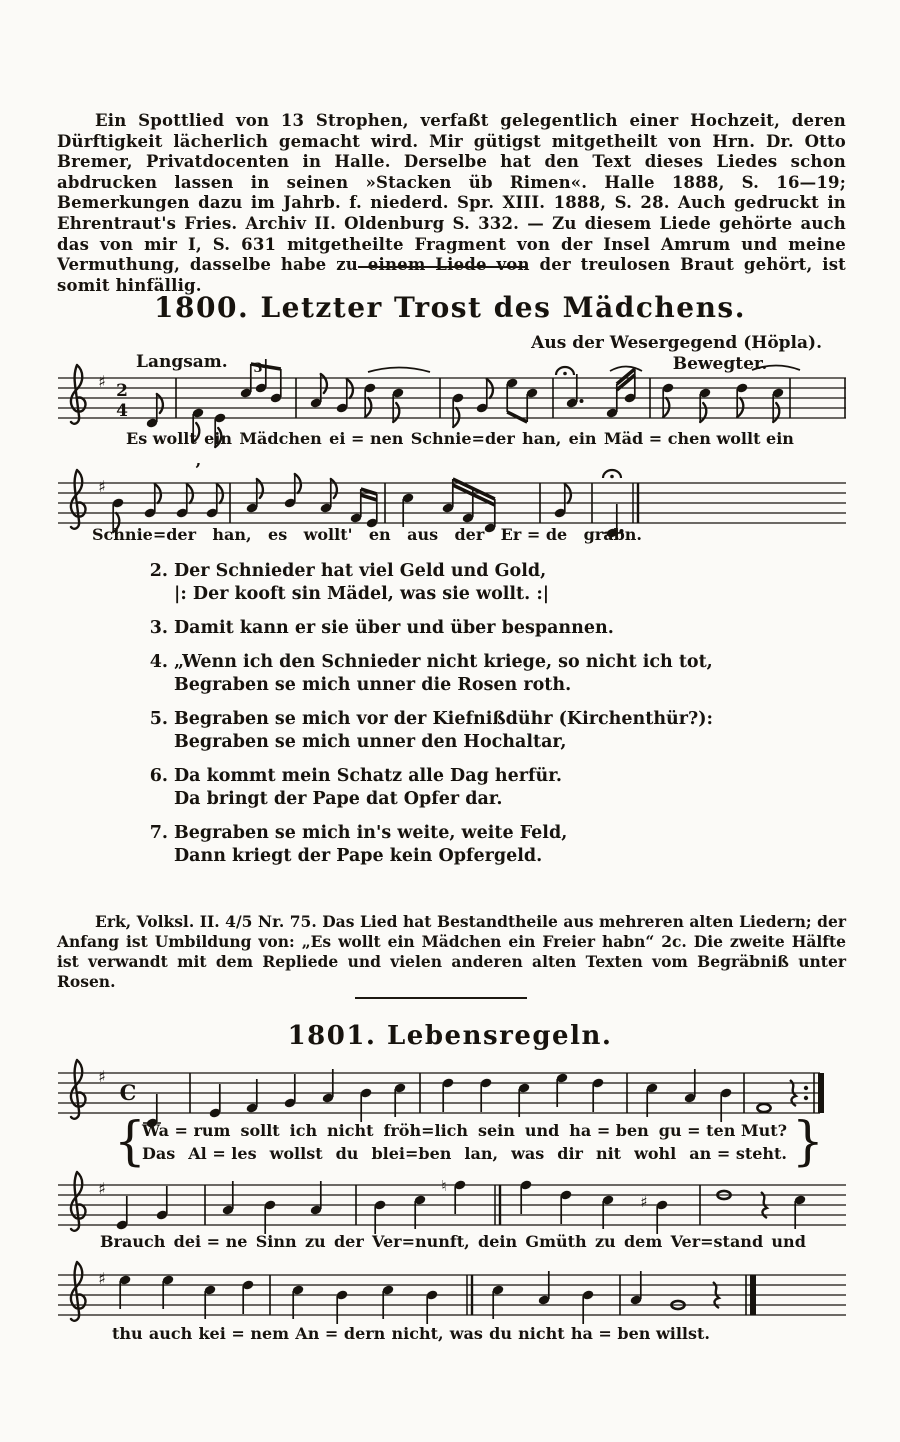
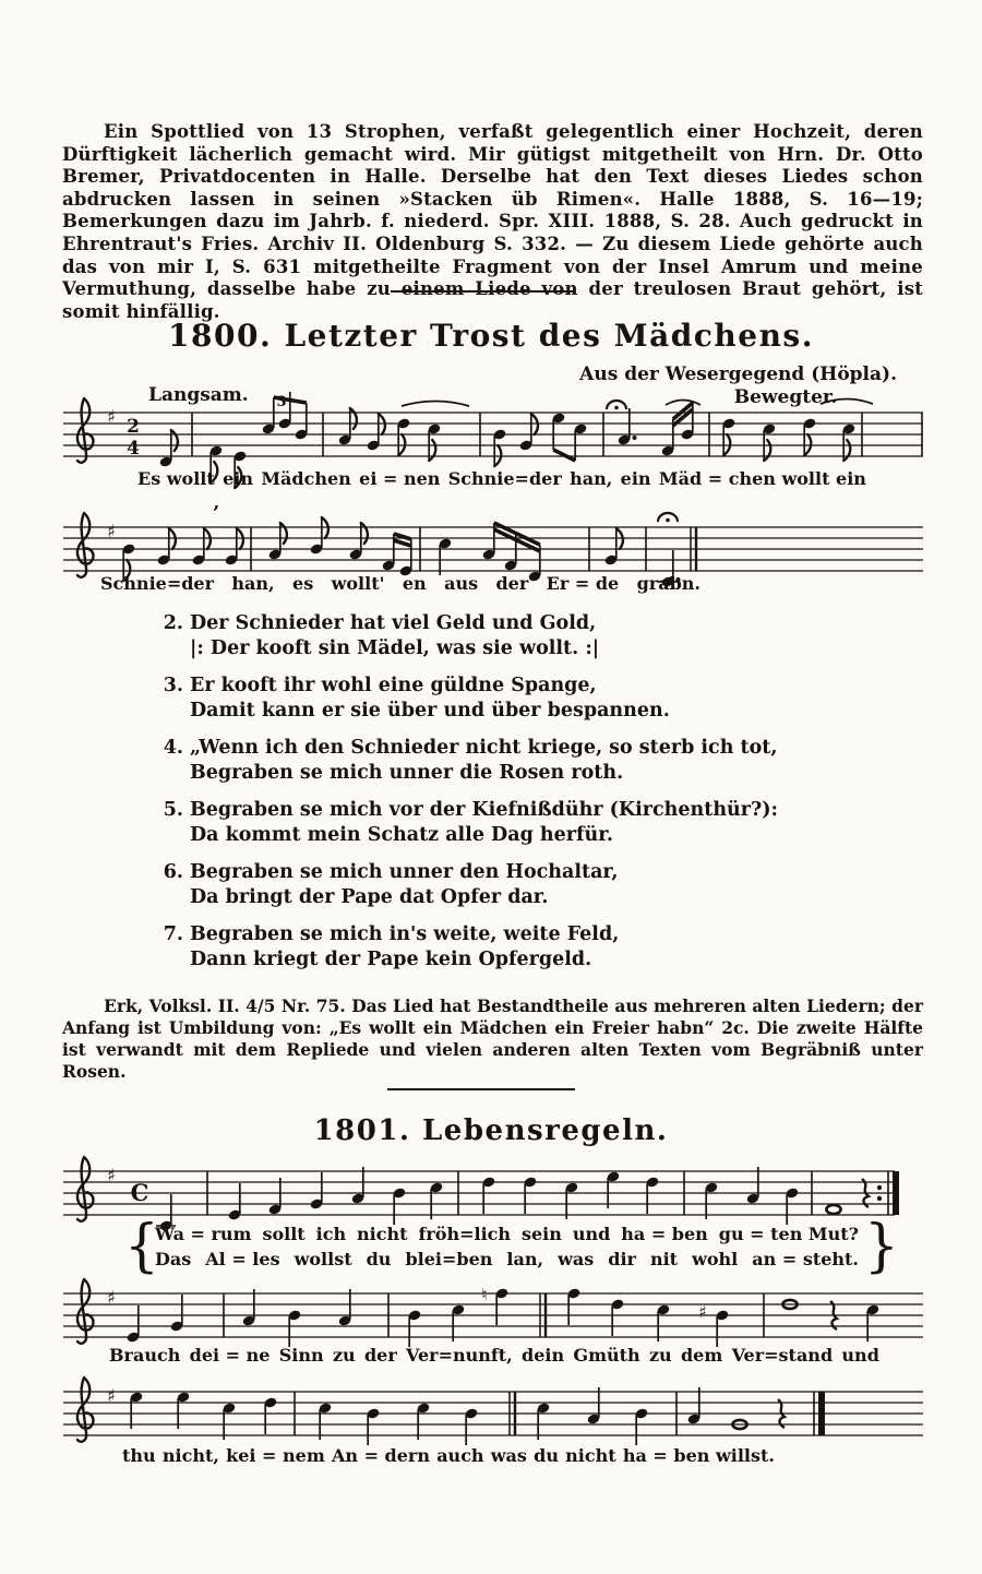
  Ein Spottlied von 13 Strophen, verfaßt gelegentlich einer Hochzeit, deren Dürftigkeit lächerlich gemacht wird. Mir gütigst mitgetheilt von Hrn. Dr. Otto Bremer, Privatdocenten in Halle. Derselbe hat den Text dieses Liedes schon abdrucken lassen in seinen »Stacken üb Rimen«. Halle 1888, S. 16—19; Bemerkungen dazu im Jahrb. f. niederd. Spr. XIII. 1888, S. 28. Auch gedruckt in Ehrentraut's Fries. Archiv II. Oldenburg S. 332. — Zu diesem Liede gehörte auch das von mir I, S. 631 mitgetheilte Fragment von der Insel Amrum und meine Vermuthung, dasselbe habe zu einem Liede von der treulosen Braut gehört, ist somit hinfällig.
  1800. Letzter Trost des Mädchens.
  Aus der Wesergegend (Höpla).
  Bewegter.
  Langsam.
  ♯
  2
  4
  3
  ♯
  ’
  ♯
  C
  ♯
  ♮
  ♯
  ♯
  Es wollt
  ein
  Mädchen
  ei = nen
  Schnie=der
  han,
  ein
  Mäd = chen wollt ein
  Schnie=der
  han,
  es
  wollt'
  en
  aus
  der
  Er = de
  grabn.
  2.
  Der Schnieder hat viel Geld und Gold,
  |: Der kooft sin Mädel, was sie wollt. :|
  3.
+ Er kooft ihr wohl eine güldne Spange,
  Damit kann er sie über und über bespannen.
  4.
- „Wenn ich den Schnieder nicht kriege, so nicht ich tot,
+ „Wenn ich den Schnieder nicht kriege, so sterb ich tot,
  Begraben se mich unner die Rosen roth.
  5.
  Begraben se mich vor der Kiefnißdühr (Kirchenthür?):
- Begraben se mich unner den Hochaltar,
+ Da kommt mein Schatz alle Dag herfür.
  6.
- Da kommt mein Schatz alle Dag herfür.
+ Begraben se mich unner den Hochaltar,
  Da bringt der Pape dat Opfer dar.
  7.
  Begraben se mich in's weite, weite Feld,
  Dann kriegt der Pape kein Opfergeld.
  Erk, Volksl. II. 4/5 Nr. 75. Das Lied hat Bestandtheile aus mehreren alten Liedern; der Anfang ist Umbildung von: „Es wollt ein Mädchen ein Freier habn“ 2c. Die zweite Hälfte ist verwandt mit dem Repliede und vielen anderen alten Texten vom Begräbniß unter Rosen.
  1801. Lebensregeln.
  {
  }
  Wa = rum
  sollt
  ich
  nicht
  fröh=lich
  sein
  und
  ha = ben
  gu = ten Mut?
  Das
  Al = les
  wollst
  du
  blei=ben
  lan,
  was
  dir
  nit
  wohl
  an = steht.
  Brauch
  dei = ne
  Sinn
  zu
  der
  Ver=nunft,
  dein
  Gmüth
  zu
  dem
  Ver=stand
  und
  thu
- auch
+ nicht,
  kei = nem
  An = dern
- nicht,
+ auch
  was
  du
  nicht
  ha = ben willst.
